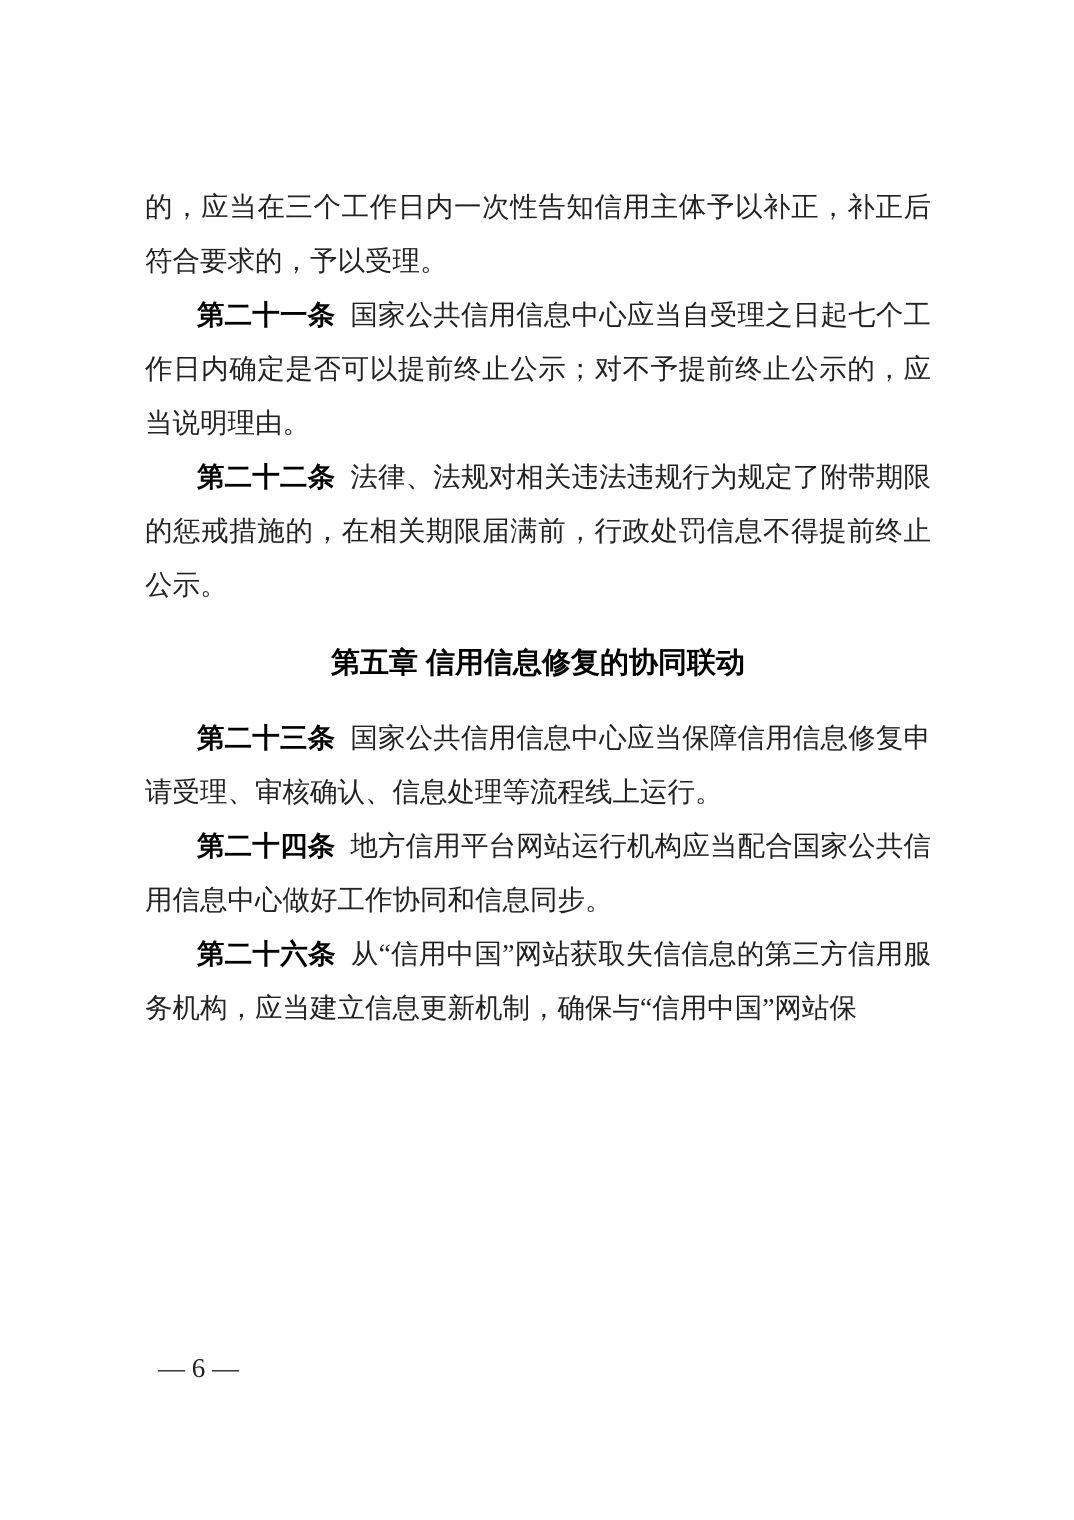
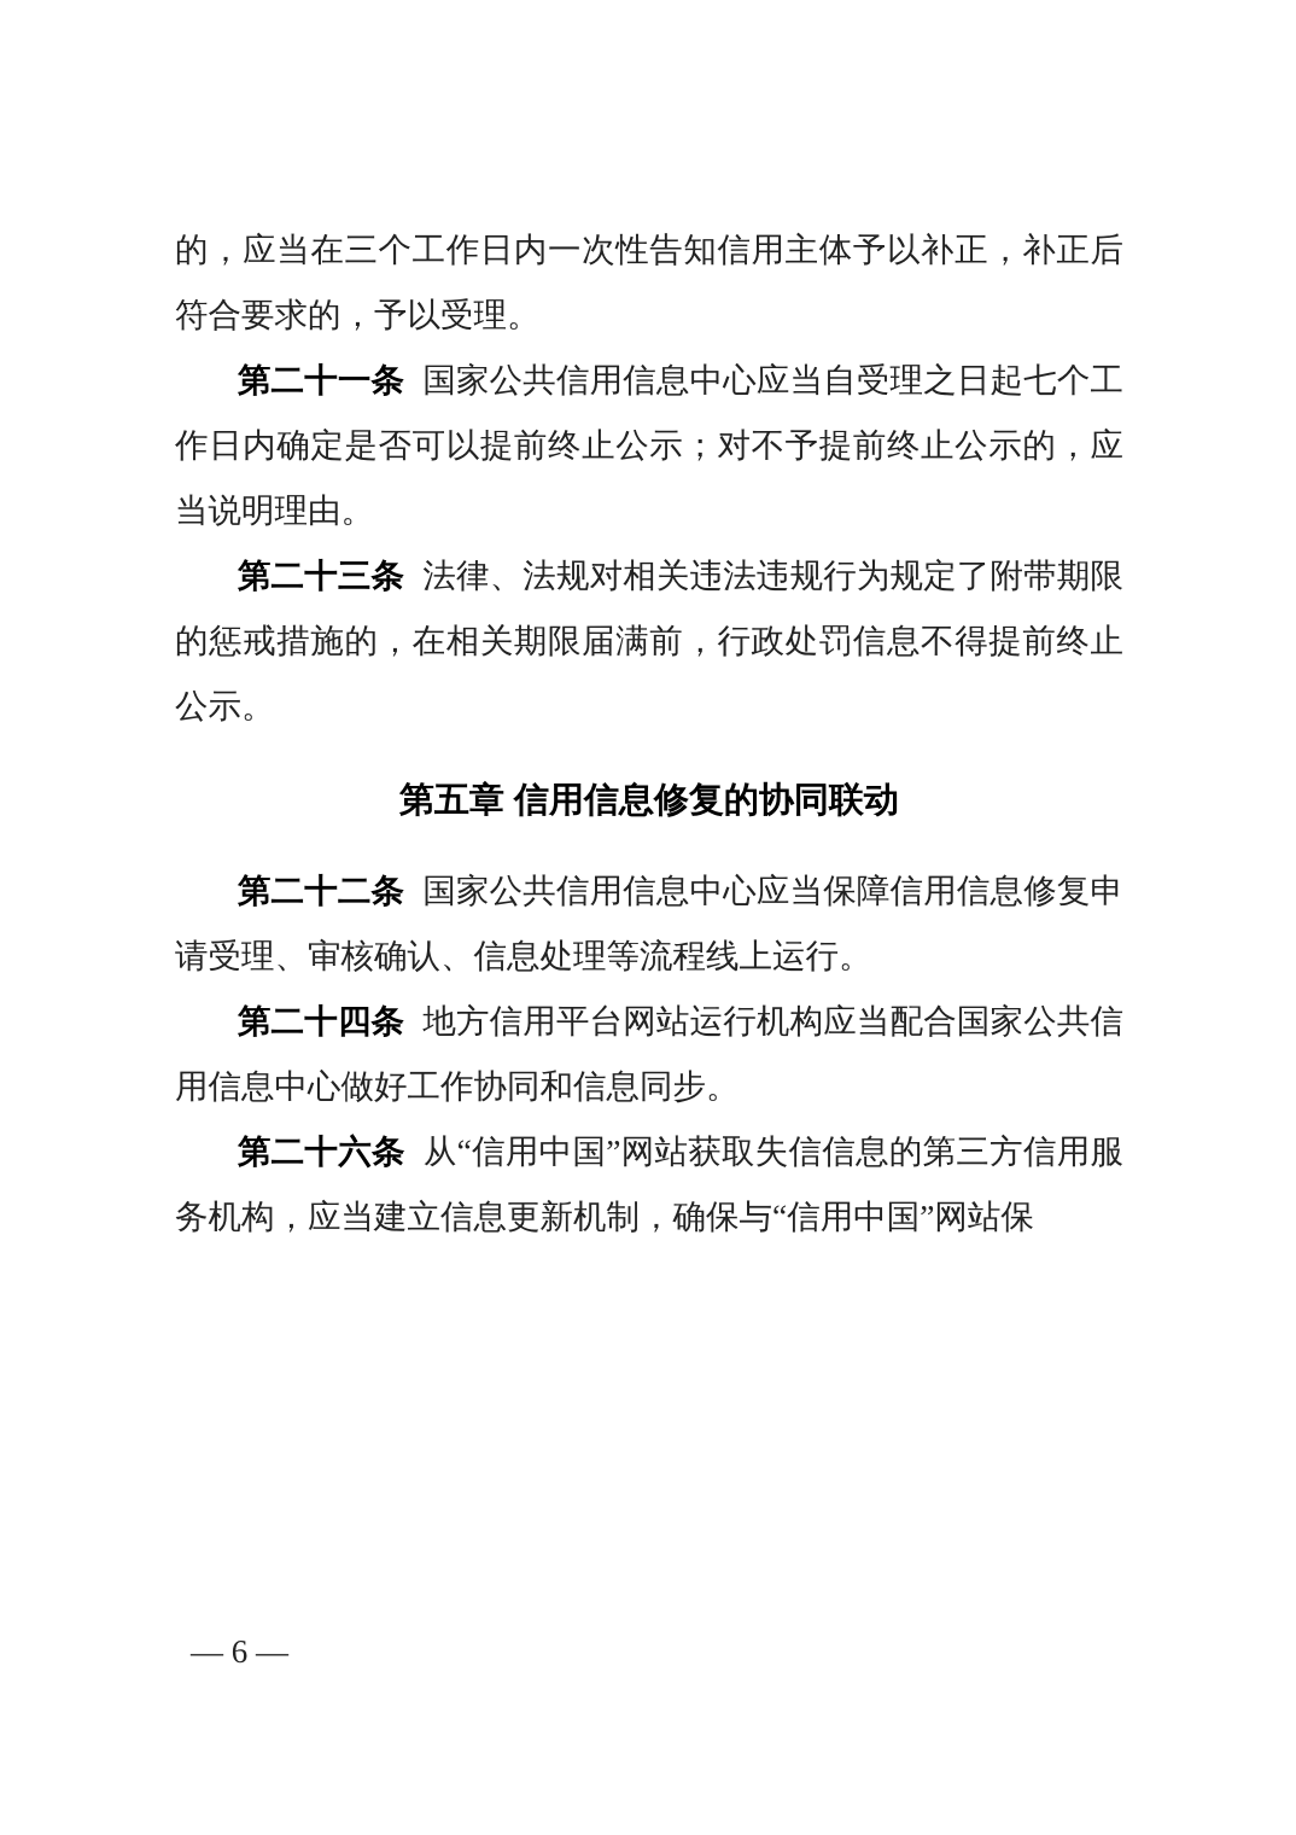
  的，应当在三个工作日内一次性告知信用主体予以补正，补正后符合要求的，予以受理。
  第二十一条 国家公共信用信息中心应当自受理之日起七个工作日内确定是否可以提前终止公示；对不予提前终止公示的，应当说明理由。
- 第二十二条 法律、法规对相关违法违规行为规定了附带期限的惩戒措施的，在相关期限届满前，行政处罚信息不得提前终止公示。
+ 第二十三条 法律、法规对相关违法违规行为规定了附带期限的惩戒措施的，在相关期限届满前，行政处罚信息不得提前终止公示。
  第五章 信用信息修复的协同联动
- 第二十三条 国家公共信用信息中心应当保障信用信息修复申请受理、审核确认、信息处理等流程线上运行。
+ 第二十二条 国家公共信用信息中心应当保障信用信息修复申请受理、审核确认、信息处理等流程线上运行。
  第二十四条 地方信用平台网站运行机构应当配合国家公共信用信息中心做好工作协同和信息同步。
  第二十六条 从“信用中国”网站获取失信信息的第三方信用服务机构，应当建立信息更新机制，确保与“信用中国”网站保
  — 6 —
